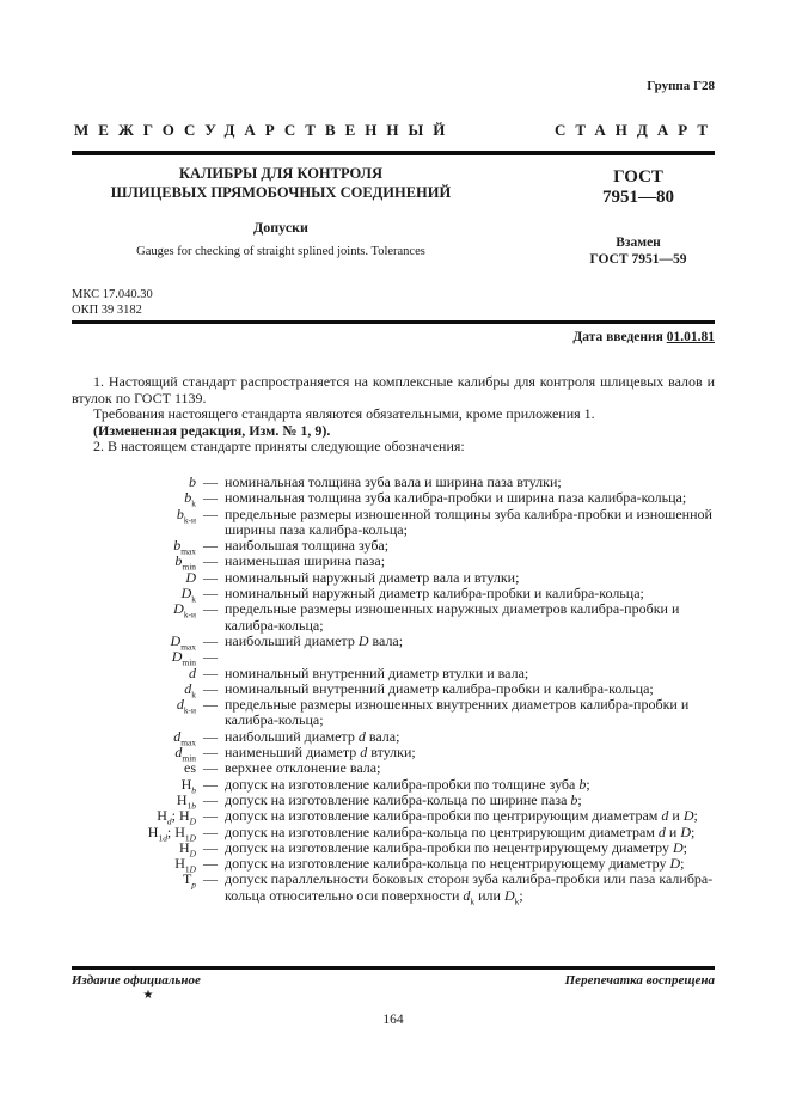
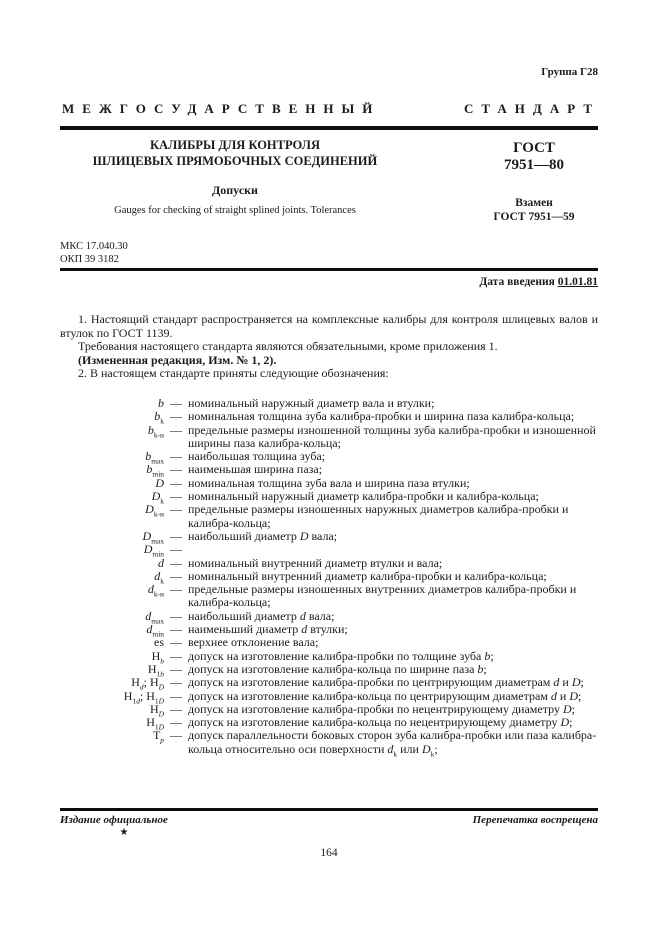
  Группа Г28
  МЕЖГОСУДАРСТВЕННЫЙ
  СТАНДАРТ
  КАЛИБРЫ ДЛЯ КОНТРОЛЯ
  ШЛИЦЕВЫХ ПРЯМОБОЧНЫХ СОЕДИНЕНИЙ
  ГОСТ
  7951—80
  Допуски
  Gauges for checking of straight splined joints. Tolerances
  Взамен
  ГОСТ 7951—59
  МКС 17.040.30
  ОКП 39 3182
  Дата введения 01.01.81
  1. Настоящий стандарт распространяется на комплексные калибры для контроля шлицевых валов и втулок по ГОСТ 1139.
  Требования настоящего стандарта являются обязательными, кроме приложения 1.
- (Измененная редакция, Изм. № 1, 9).
+ (Измененная редакция, Изм. № 1, 2).
  2. В настоящем стандарте приняты следующие обозначения:
  b
  —
- номинальная толщина зуба вала и ширина паза втулки;
+ номинальный наружный диаметр вала и втулки;
  bk
  —
  номинальная толщина зуба калибра-пробки и ширина паза калибра-кольца;
  bk-и
  —
  предельные размеры изношенной толщины зуба калибра-пробки и изношенной ширины паза калибра-кольца;
  bmax
  —
  наибольшая толщина зуба;
  bmin
  —
  наименьшая ширина паза;
  D
  —
- номинальный наружный диаметр вала и втулки;
+ номинальная толщина зуба вала и ширина паза втулки;
  Dk
  —
  номинальный наружный диаметр калибра-пробки и калибра-кольца;
  Dk-и
  —
  предельные размеры изношенных наружных диаметров калибра-пробки и калибра-кольца;
  Dmax
  —
  наибольший диаметр D вала;
  Dmin
  —
  d
  —
  номинальный внутренний диаметр втулки и вала;
  dk
  —
  номинальный внутренний диаметр калибра-пробки и калибра-кольца;
  dk-и
  —
  предельные размеры изношенных внутренних диаметров калибра-пробки и калибра-кольца;
  dmax
  —
  наибольший диаметр d вала;
  dmin
  —
  наименьший диаметр d втулки;
  es
  —
  верхнее отклонение вала;
  Нb
  —
  допуск на изготовление калибра-пробки по толщине зуба b;
  Н1b
  —
  допуск на изготовление калибра-кольца по ширине паза b;
  Нd; НD
  —
  допуск на изготовление калибра-пробки по центрирующим диаметрам d и D;
  Н1d; Н1D
  —
  допуск на изготовление калибра-кольца по центрирующим диаметрам d и D;
  НD
  —
  допуск на изготовление калибра-пробки по нецентрирующему диаметру D;
  Н1D
  —
  допуск на изготовление калибра-кольца по нецентрирующему диаметру D;
  Тр
  —
  допуск параллельности боковых сторон зуба калибра-пробки или паза калибра-кольца относительно оси поверхности dk или Dk;
  Издание официальное
  Перепечатка воспрещена
  ★
  164
